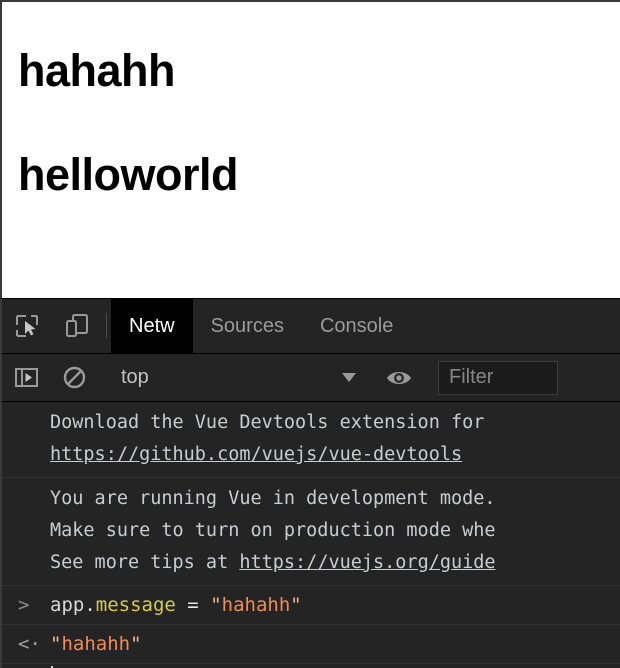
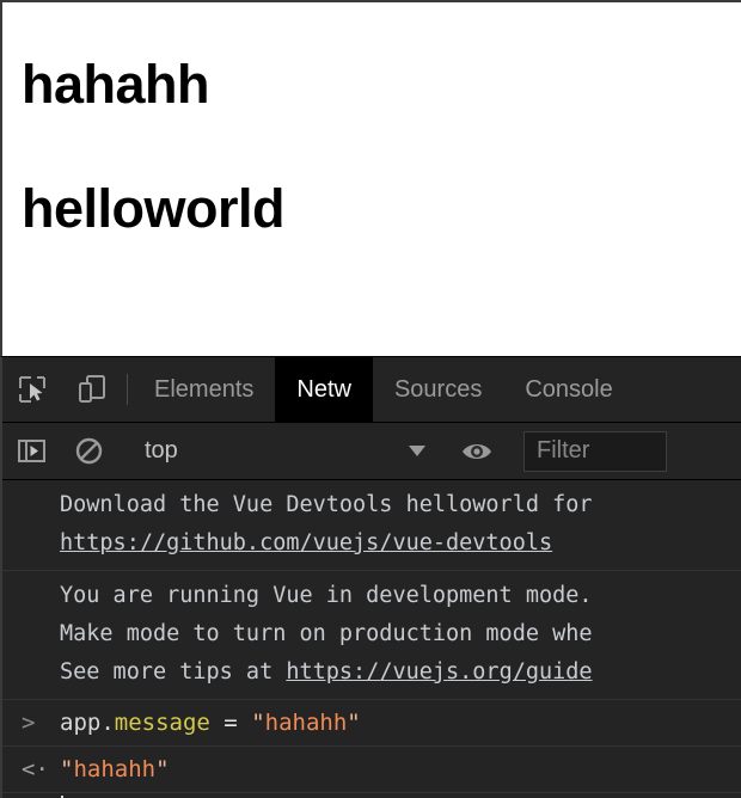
  hahahh
  helloworld
+ Elements
  Netw
  Sources
  Console
  top
  Filter
- Download the Vue Devtools extension for
+ Download the Vue Devtools helloworld for
  https://github.com/vuejs/vue-devtools
  You are running Vue in development mode.
- Make sure to turn on production mode whe
+ Make mode to turn on production mode whe
  See more tips at https://vuejs.org/guide
  >
  app.message = "hahahh"
  <·
  "hahahh"
